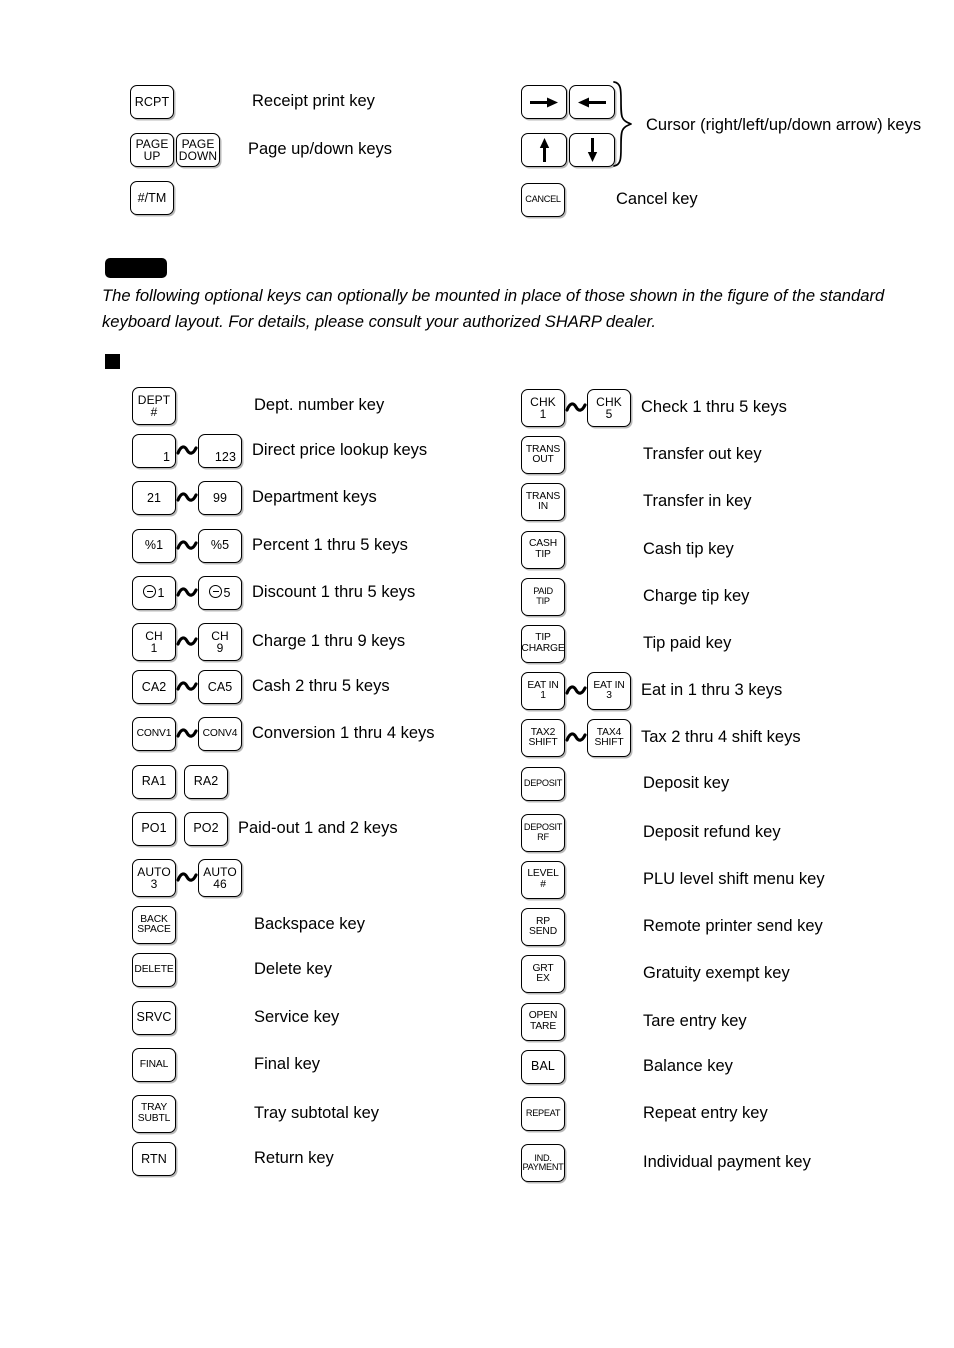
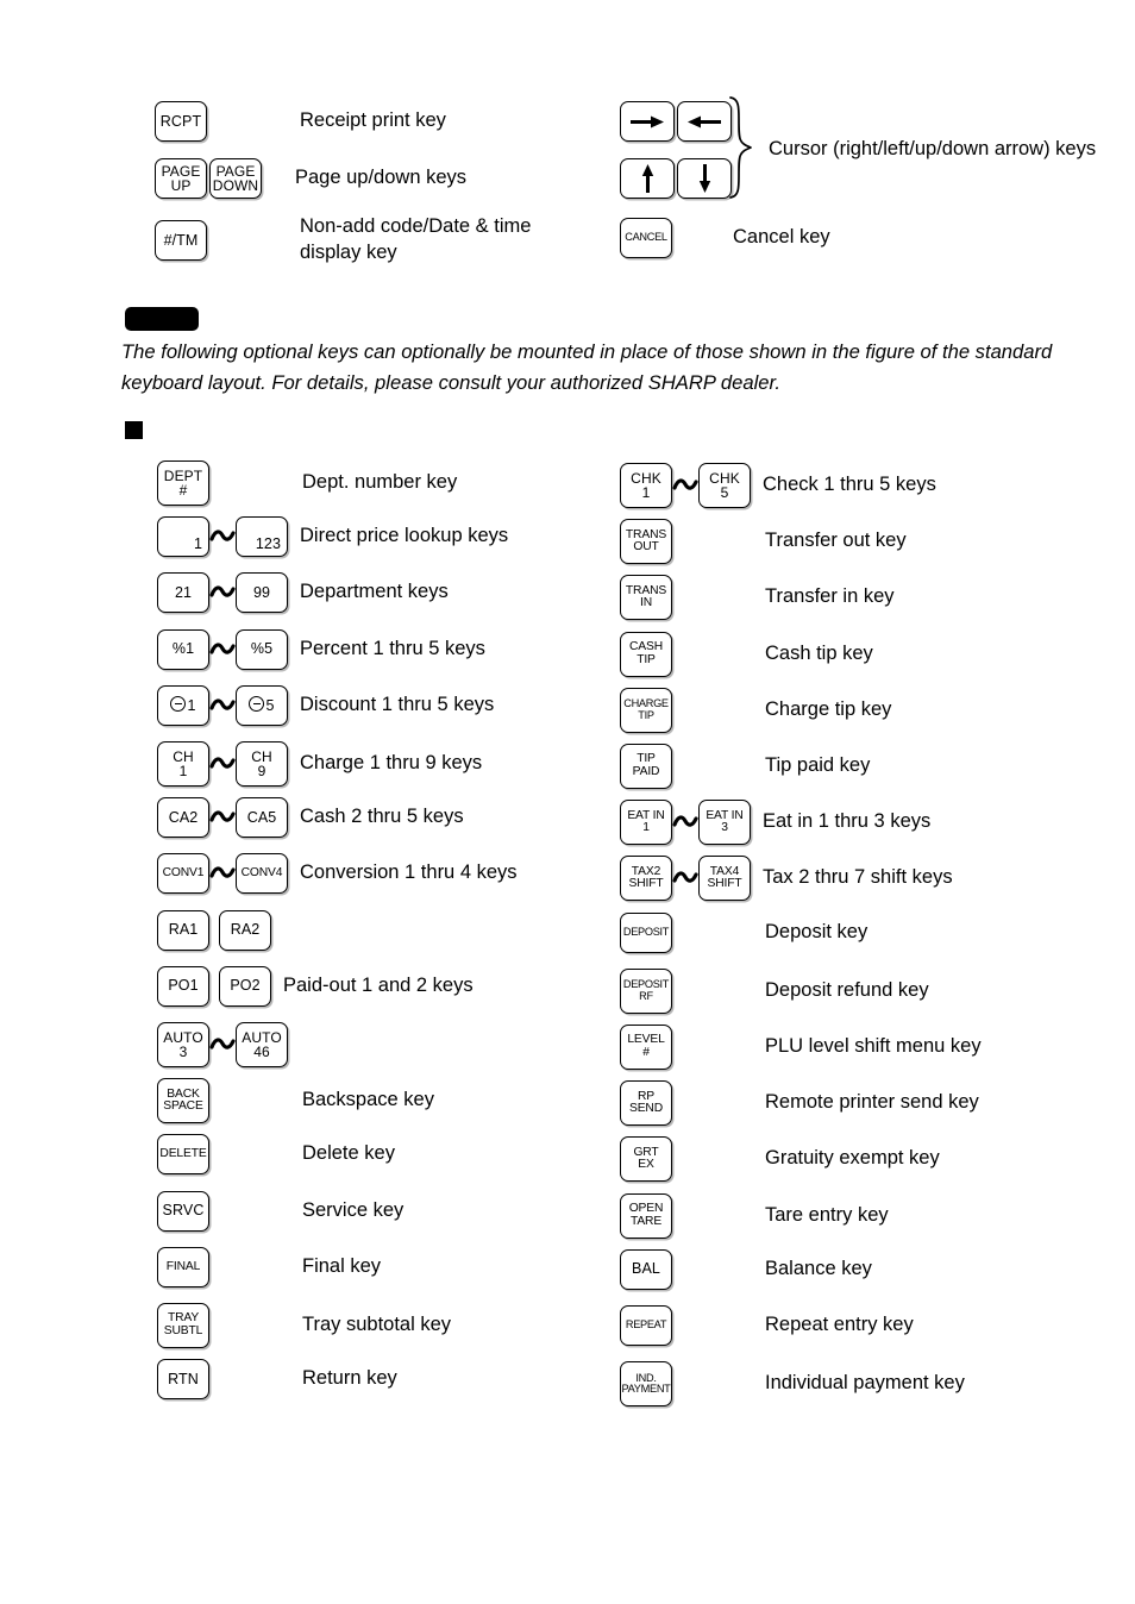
  RCPT
  Receipt print key
  PAGE
  UP
  PAGE
  DOWN
  Page up/down keys
  #/TM
+ Non-add code/Date & time
+ display key
  Cursor (right/left/up/down arrow) keys
  CANCEL
  Cancel key
  The following optional keys can optionally be mounted in place of those shown in the figure of the standard
  keyboard layout. For details, please consult your authorized SHARP dealer.
  DEPT
  #
  Dept. number key
  1
  123
  Direct price lookup keys
  21
  99
  Department keys
  %1
  %5
  Percent 1 thru 5 keys
  1
  5
  Discount 1 thru 5 keys
  CH
  1
  CH
  9
  Charge 1 thru 9 keys
  CA2
  CA5
  Cash 2 thru 5 keys
  CONV1
  CONV4
  Conversion 1 thru 4 keys
  RA1
  RA2
  PO1
  PO2
  Paid-out 1 and 2 keys
  AUTO
  3
  AUTO
  46
  BACK
  SPACE
  Backspace key
  DELETE
  Delete key
  SRVC
  Service key
  FINAL
  Final key
  TRAY
  SUBTL
  Tray subtotal key
  RTN
  Return key
  CHK
  1
  CHK
  5
  Check 1 thru 5 keys
  TRANS
  OUT
  Transfer out key
  TRANS
  IN
  Transfer in key
  CASH
  TIP
  Cash tip key
- PAID
+ CHARGE
  TIP
  Charge tip key
  TIP
- CHARGE
+ PAID
  Tip paid key
  EAT IN
  1
  EAT IN
  3
  Eat in 1 thru 3 keys
  TAX2
  SHIFT
  TAX4
  SHIFT
- Tax 2 thru 4 shift keys
+ Tax 2 thru 7 shift keys
  DEPOSIT
  Deposit key
  DEPOSIT
  RF
  Deposit refund key
  LEVEL
  #
  PLU level shift menu key
  RP
  SEND
  Remote printer send key
  GRT
  EX
  Gratuity exempt key
  OPEN
  TARE
  Tare entry key
  BAL
  Balance key
  REPEAT
  Repeat entry key
  IND.
  PAYMENT
  Individual payment key
